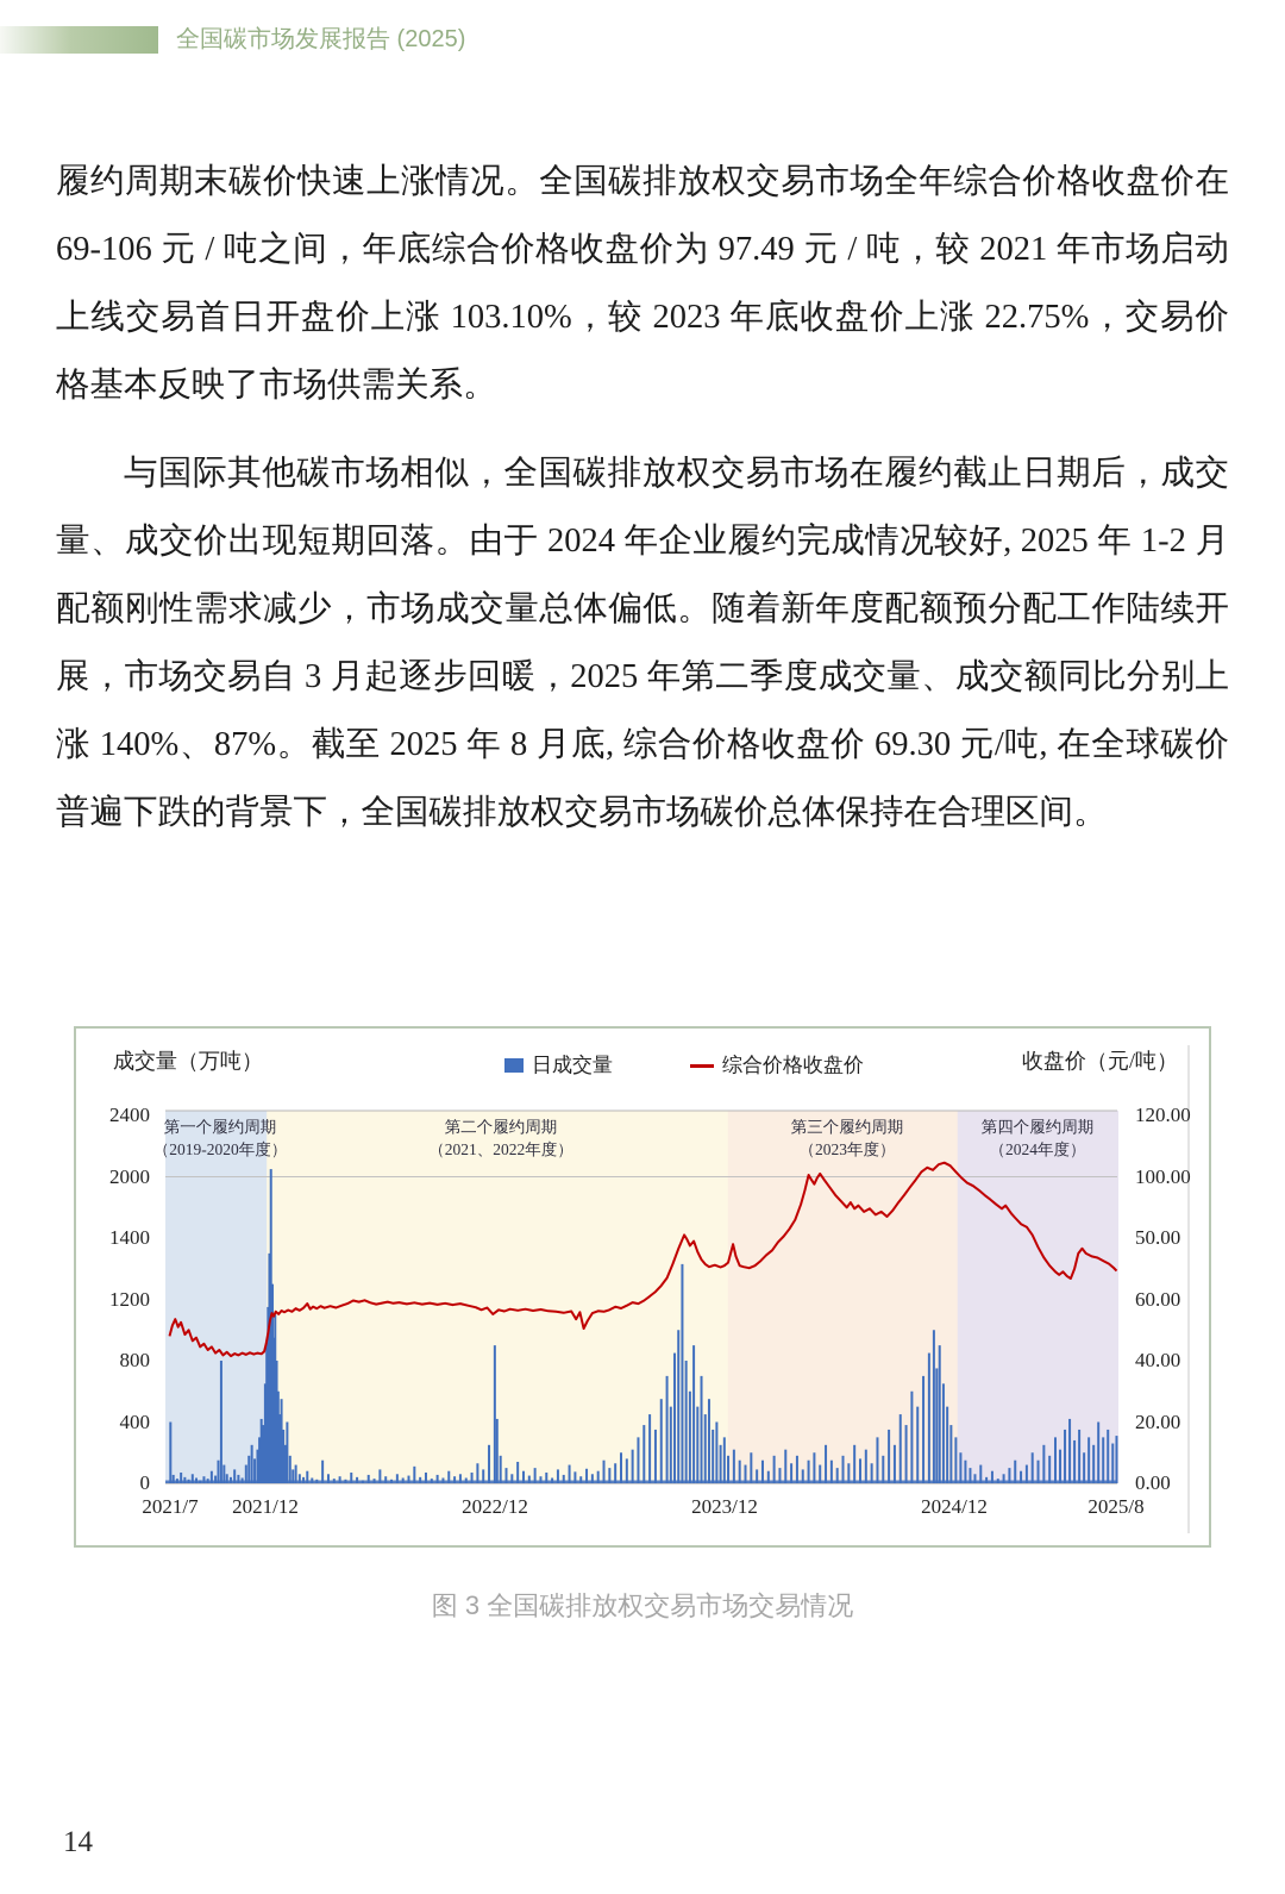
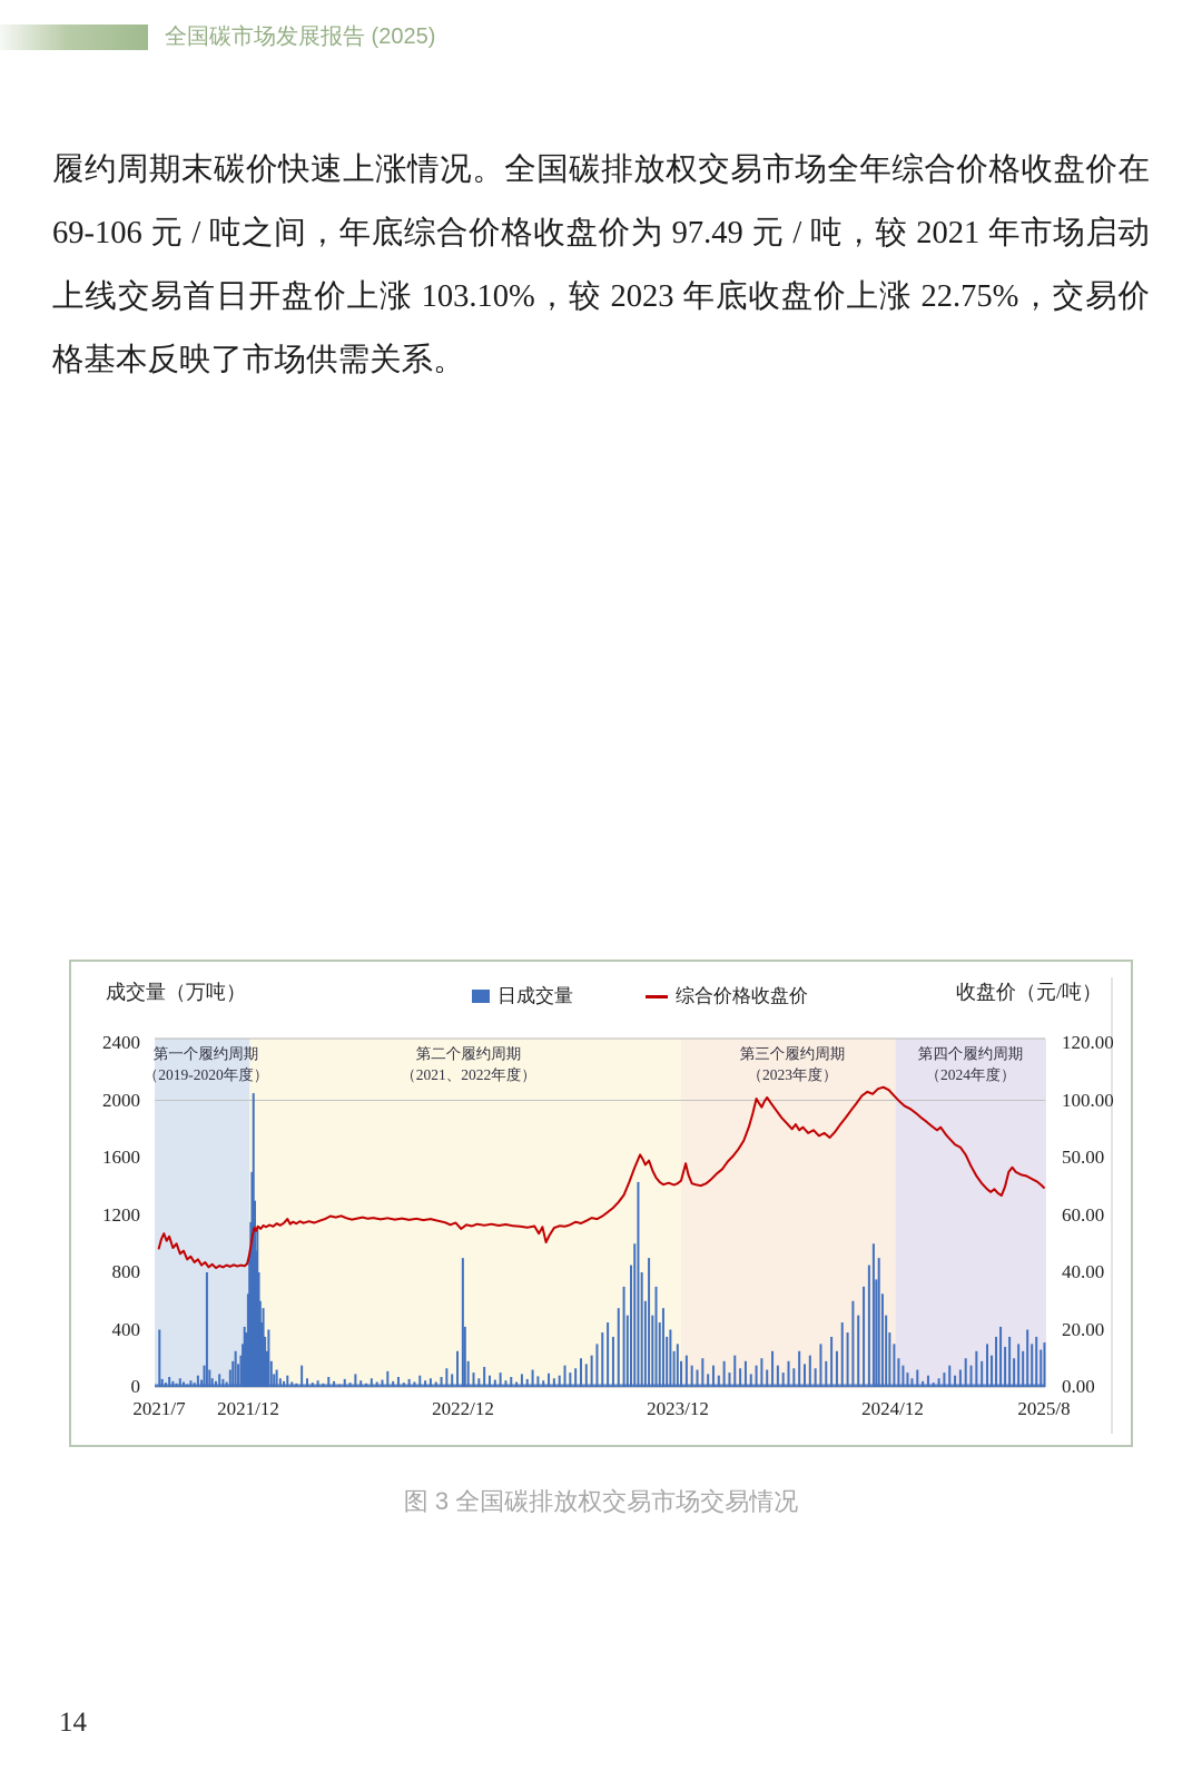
  全国碳市场发展报告 (2025)
  履约周期末碳价快速上涨情况。全国碳排放权交易市场全年综合价格收盘价在 69-106 元 / 吨之间，年底综合价格收盘价为 97.49 元 / 吨，较 2021 年市场启动上线交易首日开盘价上涨 103.10%，较 2023 年底收盘价上涨 22.75%，交易价格基本反映了市场供需关系。
- 与国际其他碳市场相似，全国碳排放权交易市场在履约截止日期后，成交量、成交价出现短期回落。由于 2024 年企业履约完成情况较好, 2025 年 1-2 月配额刚性需求减少，市场成交量总体偏低。随着新年度配额预分配工作陆续开展，市场交易自 3 月起逐步回暖，2025 年第二季度成交量、成交额同比分别上涨 140%、87%。截至 2025 年 8 月底, 综合价格收盘价 69.30 元/吨, 在全球碳价普遍下跌的背景下，全国碳排放权交易市场碳价总体保持在合理区间。
  成交量（万吨）
  收盘价（元/吨）
  日成交量
  综合价格收盘价
  2400
  2000
- 1400
+ 1600
  1200
  800
  400
  0
  120.00
  100.00
  50.00
  60.00
  40.00
  20.00
  0.00
  2021/7
  2021/12
  2022/12
  2023/12
  2024/12
  2025/8
  第一个履约周期
  （2019-2020年度）
  第二个履约周期
  （2021、2022年度）
  第三个履约周期
  （2023年度）
  第四个履约周期
  （2024年度）
  图 3 全国碳排放权交易市场交易情况
  14
